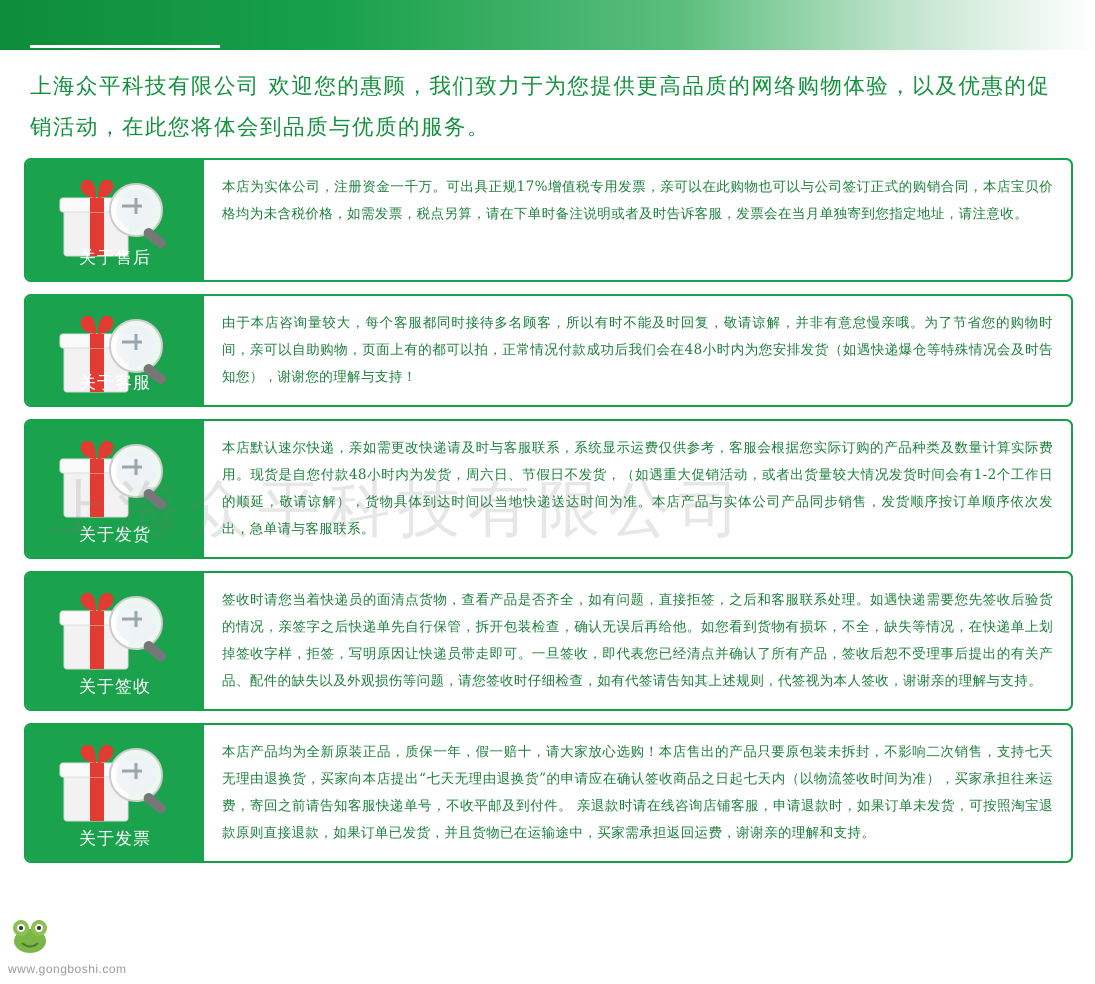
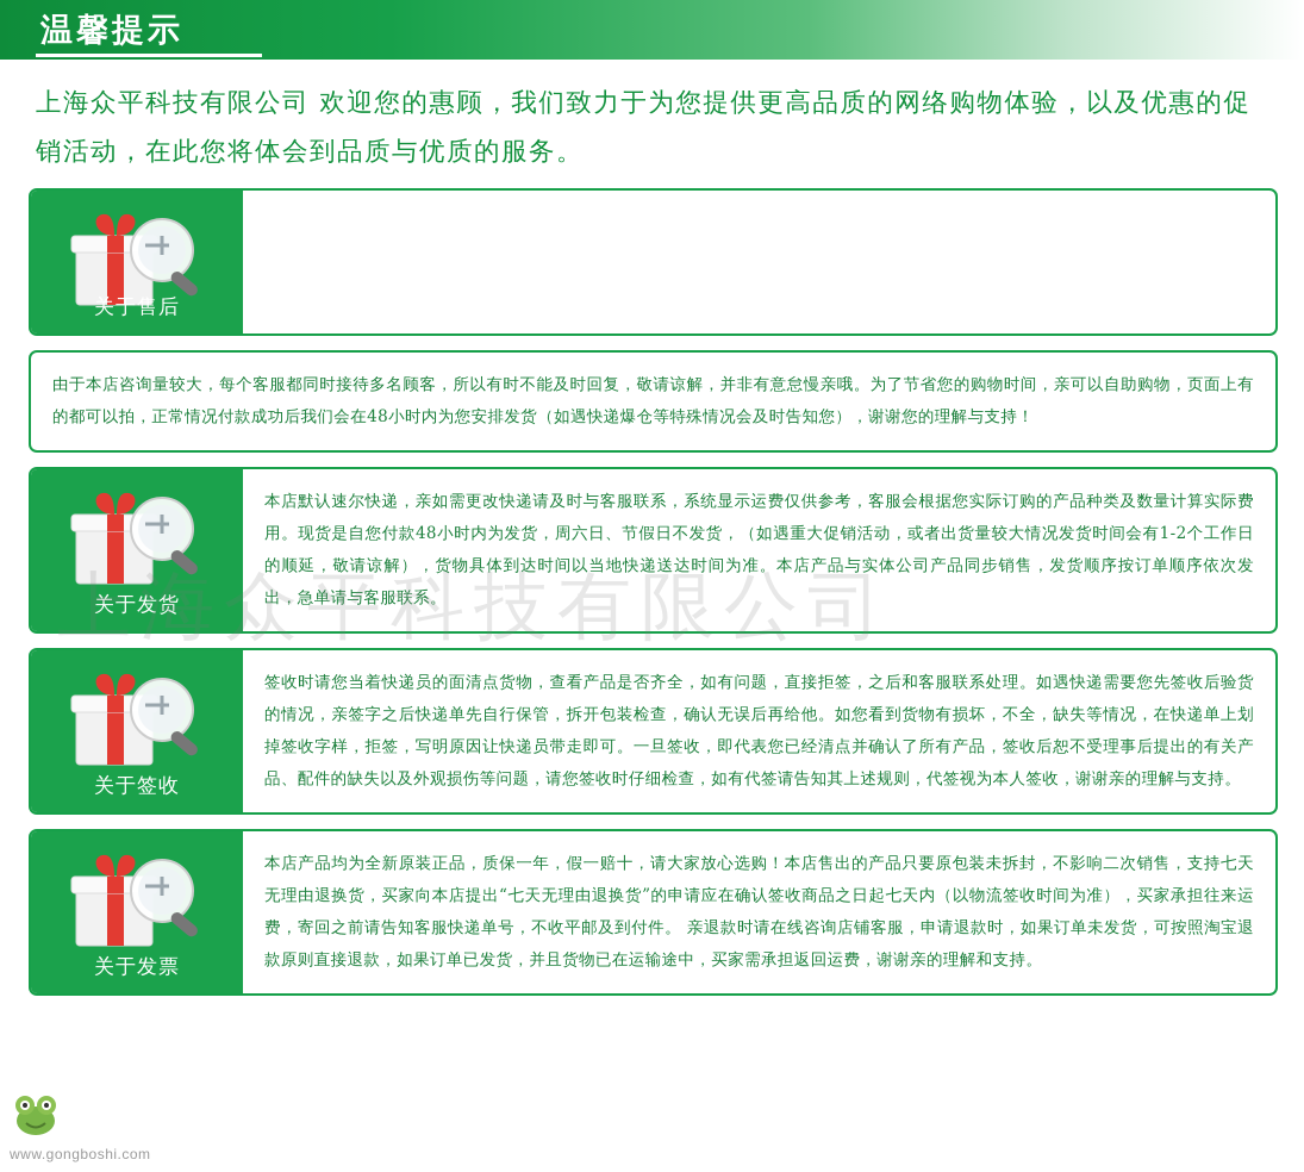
+ 温馨提示
  上海众平科技有限公司 欢迎您的惠顾，我们致力于为您提供更高品质的网络购物体验，以及优惠的促销活动，在此您将体会到品质与优质的服务。
  上海众平科技有限公司
  www.gongboshi.com
  关于售后
- 本店为实体公司，注册资金一千万。可出具正规17%增值税专用发票，亲可以在此购物也可以与公司签订正式的购销合同，本店宝贝价格均为未含税价格，如需发票，税点另算，请在下单时备注说明或者及时告诉客服，发票会在当月单独寄到您指定地址，请注意收。
- 关于客服
  由于本店咨询量较大，每个客服都同时接待多名顾客，所以有时不能及时回复，敬请谅解，并非有意怠慢亲哦。为了节省您的购物时间，亲可以自助购物，页面上有的都可以拍，正常情况付款成功后我们会在48小时内为您安排发货（如遇快递爆仓等特殊情况会及时告知您），谢谢您的理解与支持！
  关于发货
  本店默认速尔快递，亲如需更改快递请及时与客服联系，系统显示运费仅供参考，客服会根据您实际订购的产品种类及数量计算实际费用。现货是自您付款48小时内为发货，周六日、节假日不发货，（如遇重大促销活动，或者出货量较大情况发货时间会有1-2个工作日的顺延，敬请谅解），货物具体到达时间以当地快递送达时间为准。本店产品与实体公司产品同步销售，发货顺序按订单顺序依次发出，急单请与客服联系。
  关于签收
  签收时请您当着快递员的面清点货物，查看产品是否齐全，如有问题，直接拒签，之后和客服联系处理。如遇快递需要您先签收后验货的情况，亲签字之后快递单先自行保管，拆开包装检查，确认无误后再给他。如您看到货物有损坏，不全，缺失等情况，在快递单上划掉签收字样，拒签，写明原因让快递员带走即可。一旦签收，即代表您已经清点并确认了所有产品，签收后恕不受理事后提出的有关产品、配件的缺失以及外观损伤等问题，请您签收时仔细检查，如有代签请告知其上述规则，代签视为本人签收，谢谢亲的理解与支持。
  关于发票
  本店产品均为全新原装正品，质保一年，假一赔十，请大家放心选购！本店售出的产品只要原包装未拆封，不影响二次销售，支持七天无理由退换货，买家向本店提出“七天无理由退换货”的申请应在确认签收商品之日起七天内（以物流签收时间为准），买家承担往来运费，寄回之前请告知客服快递单号，不收平邮及到付件。 亲退款时请在线咨询店铺客服，申请退款时，如果订单未发货，可按照淘宝退款原则直接退款，如果订单已发货，并且货物已在运输途中，买家需承担返回运费，谢谢亲的理解和支持。
